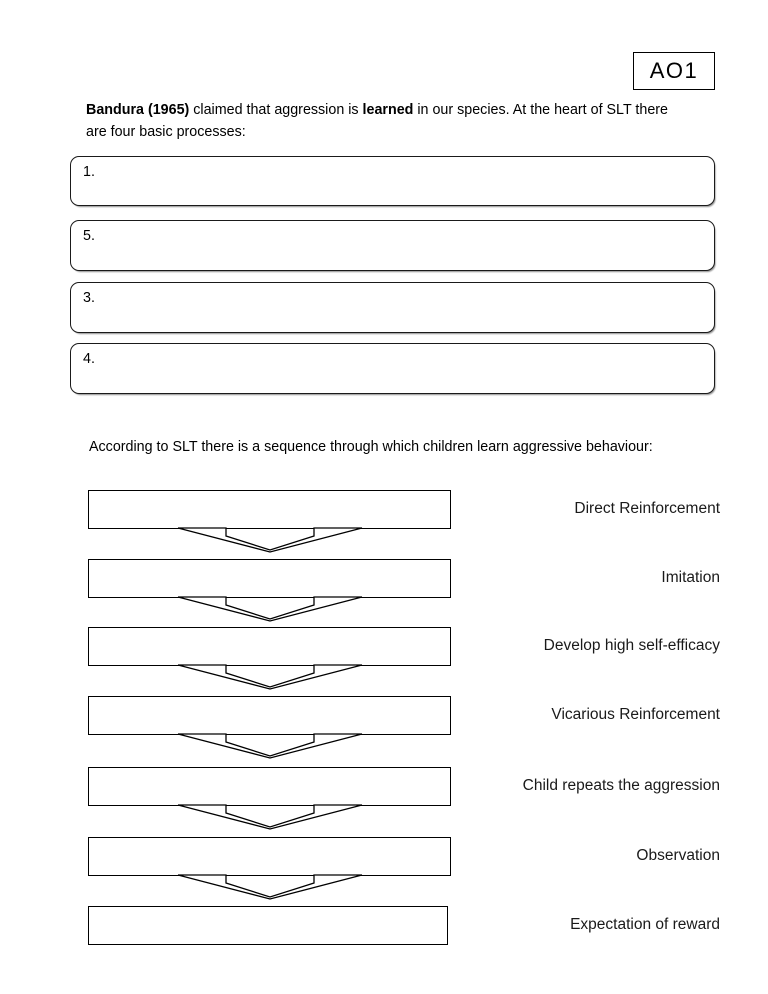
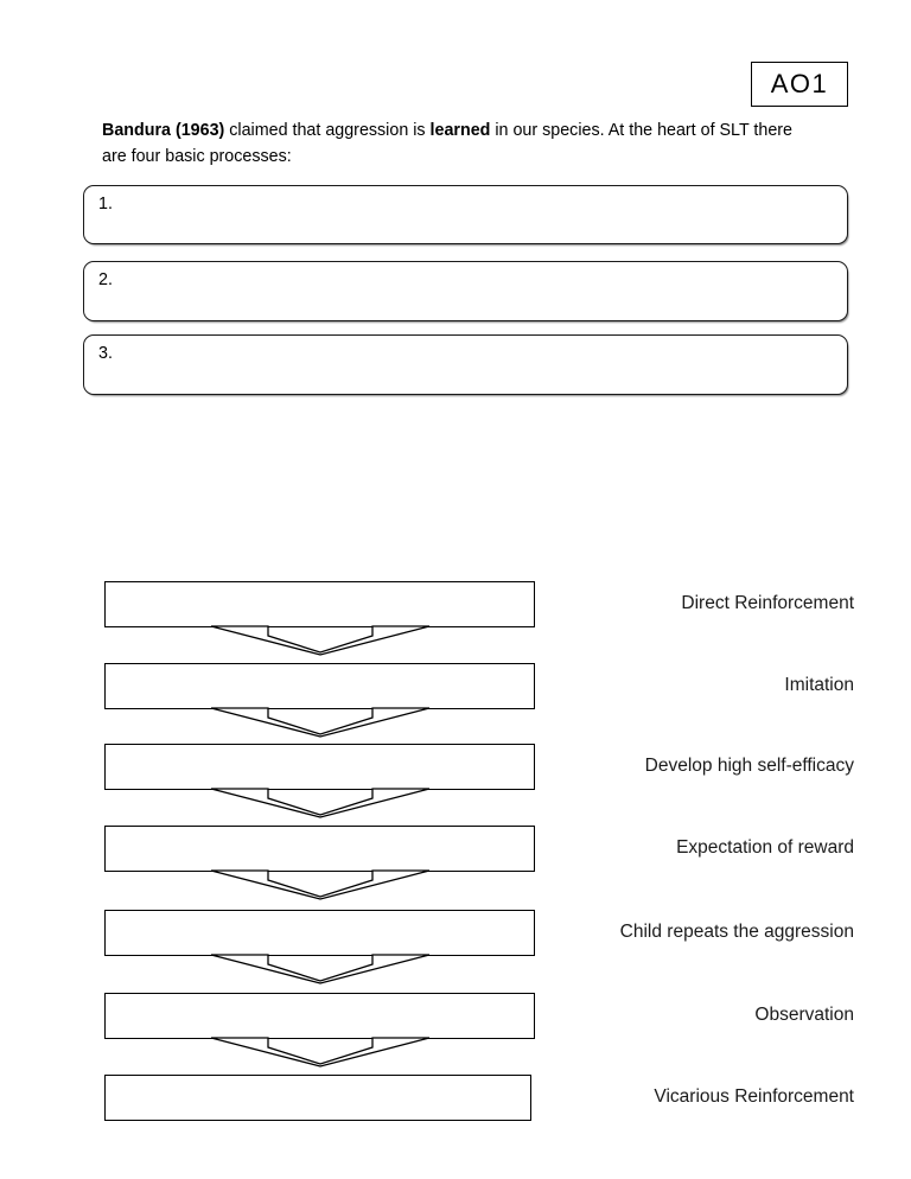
  AO1
- Bandura (1965) claimed that aggression is learned in our species. At the heart of SLT there are four basic processes:
+ Bandura (1963) claimed that aggression is learned in our species. At the heart of SLT there are four basic processes:
  1.
- 5.
+ 2.
  3.
- 4.
- According to SLT there is a sequence through which children learn aggressive behaviour:
  Direct Reinforcement
  Imitation
  Develop high self-efficacy
- Vicarious Reinforcement
+ Expectation of reward
  Child repeats the aggression
  Observation
- Expectation of reward
+ Vicarious Reinforcement
